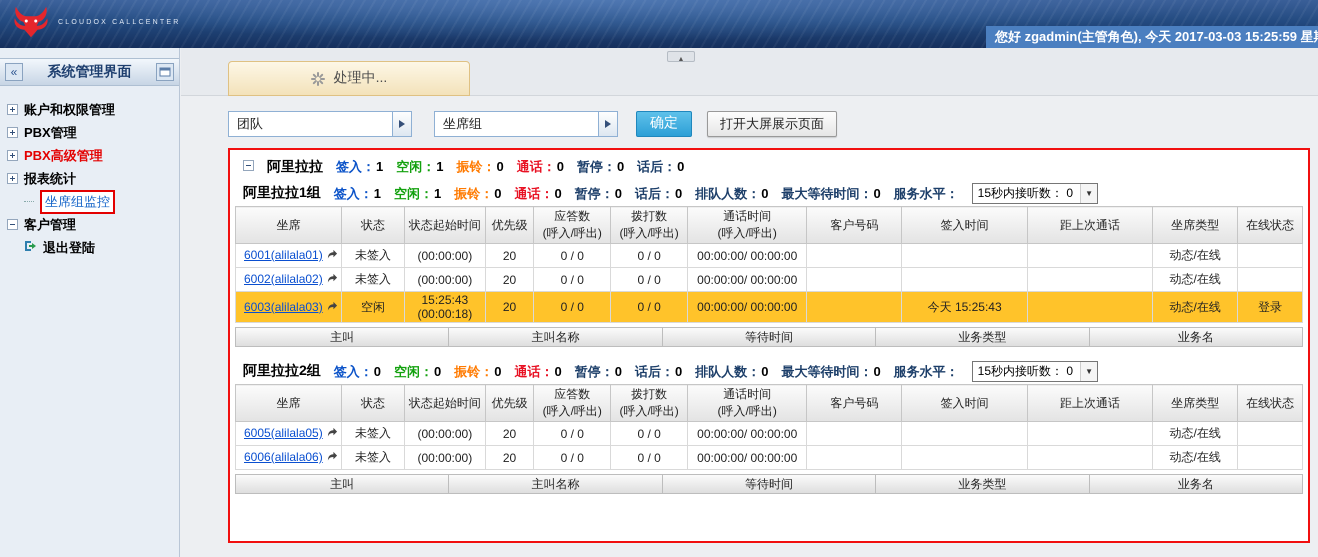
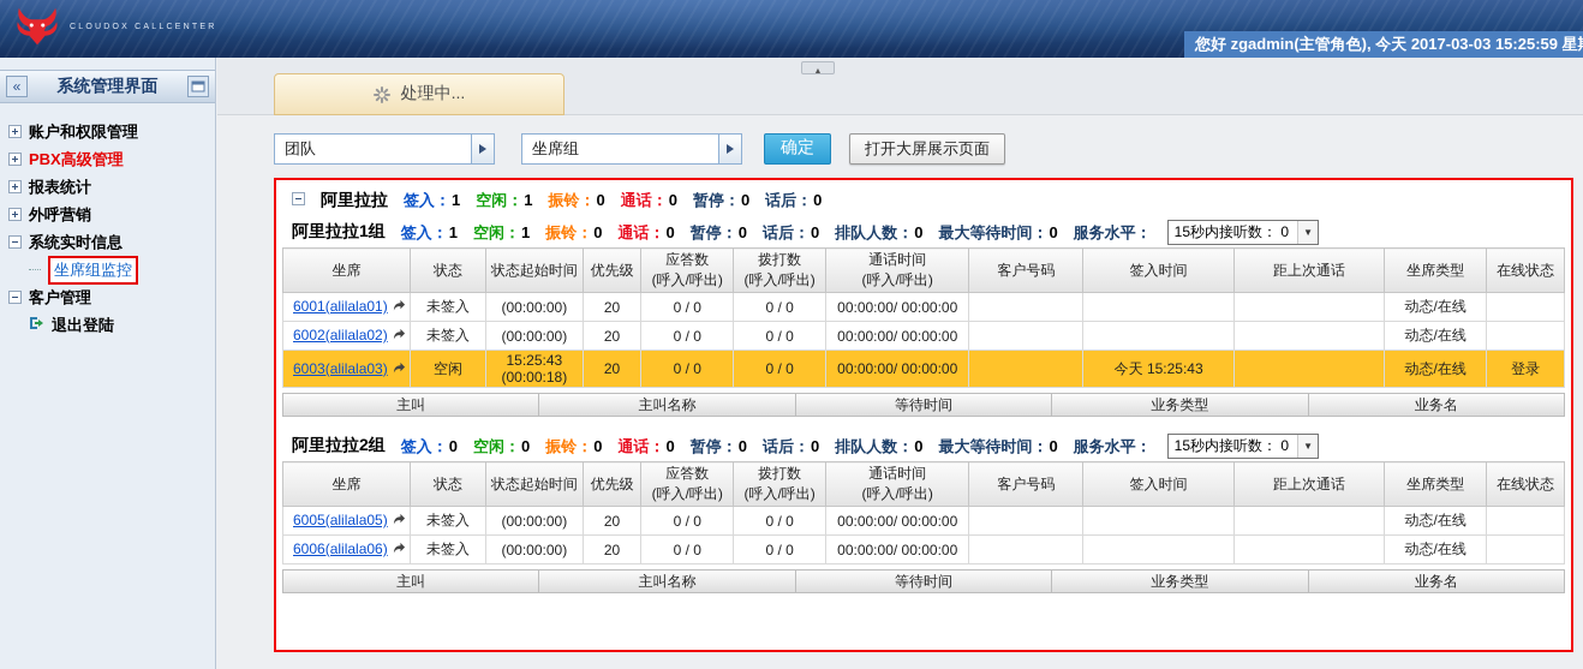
  您好 zgadmin(主管角色), 今天 2017-03-03 15:25:59 星
  «
  系统管理界面
  账户和权限管理
- PBX管理
  PBX高级管理
  报表统计
+ 外呼营销
+ 系统实时信息
  坐席组监控
  客户管理
  退出登陆
  处理中...
  团队
  坐席组
  确定
  打开大屏展示页面
  阿里拉拉
  签入：1
  空闲：1
  振铃：0
  通话：0
  暂停：0
  话后：0
  阿里拉拉1组
  签入：1
  空闲：1
  振铃：0
  通话：0
  暂停：0
  话后：0
  排队人数：0
  最大等待时间：0
  服务水平：
  15秒内接听数： 0
  ▼
  坐席	状态	状态起始时间	优先级	应答数(呼入/呼出)	拨打数(呼入/呼出)	通话时间(呼入/呼出)	客户号码	签入时间	距上次通话	坐席类型	在线状态
  6001(alilala01)	未签入	(00:00:00)	20	0 / 0	0 / 0	00:00:00/ 00:00:00				动态/在线
  6002(alilala02)	未签入	(00:00:00)	20	0 / 0	0 / 0	00:00:00/ 00:00:00				动态/在线
  6003(alilala03)	空闲	15:25:43(00:00:18)	20	0 / 0	0 / 0	00:00:00/ 00:00:00		今天 15:25:43		动态/在线	登录
  主叫
  主叫名称
  等待时间
  业务类型
  业务名
  阿里拉拉2组
  签入：0
  空闲：0
  振铃：0
  通话：0
  暂停：0
  话后：0
  排队人数：0
  最大等待时间：0
  服务水平：
  15秒内接听数： 0
  ▼
  坐席	状态	状态起始时间	优先级	应答数(呼入/呼出)	拨打数(呼入/呼出)	通话时间(呼入/呼出)	客户号码	签入时间	距上次通话	坐席类型	在线状态
  6005(alilala05)	未签入	(00:00:00)	20	0 / 0	0 / 0	00:00:00/ 00:00:00				动态/在线
  6006(alilala06)	未签入	(00:00:00)	20	0 / 0	0 / 0	00:00:00/ 00:00:00				动态/在线
  主叫
  主叫名称
  等待时间
  业务类型
  业务名
